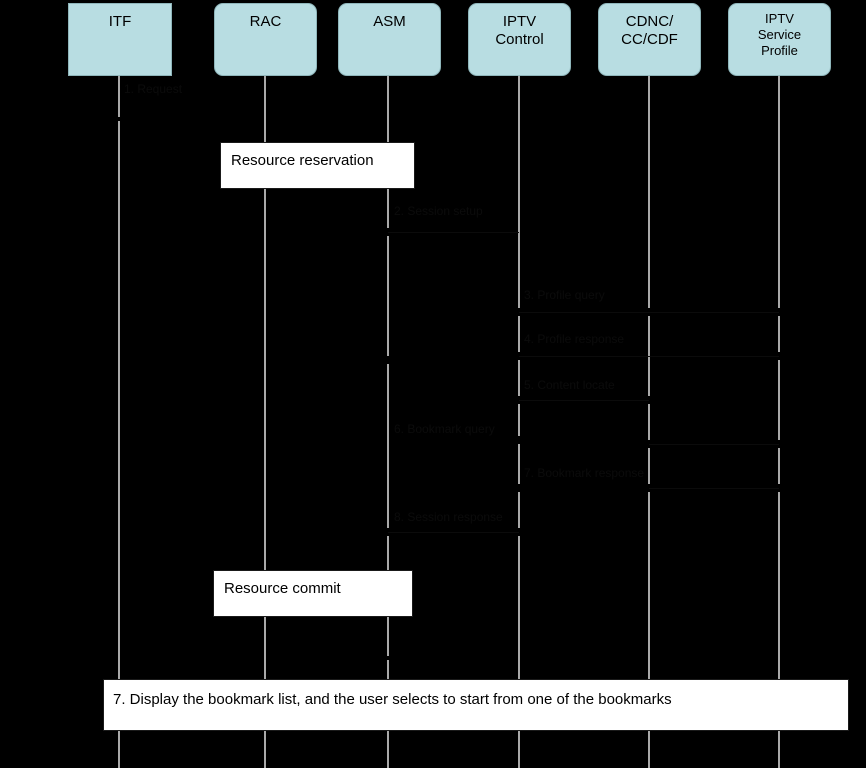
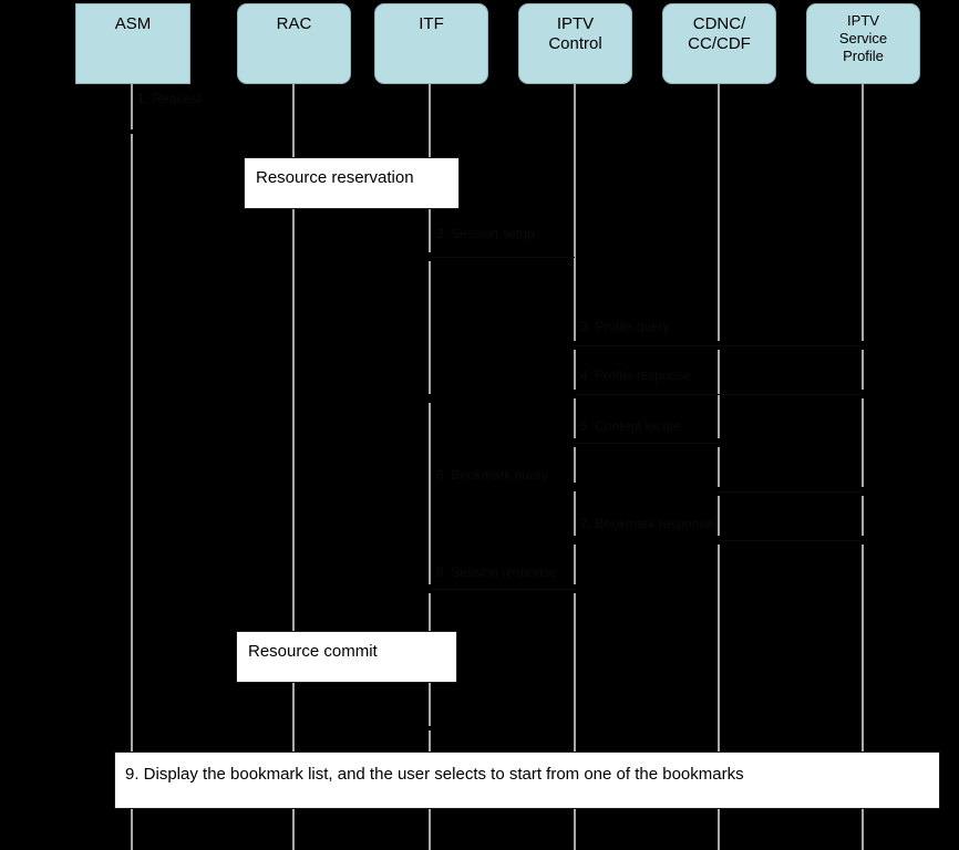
- ITF
+ ASM
  RAC
- ASM
+ ITF
  IPTV
  Control
  CDNC/
  CC/CDF
  IPTV
  Service
  Profile
  Resource reservation
  Resource commit
- 7. Display the bookmark list, and the user selects to start from one of the bookmarks
+ 9. Display the bookmark list, and the user selects to start from one of the bookmarks
